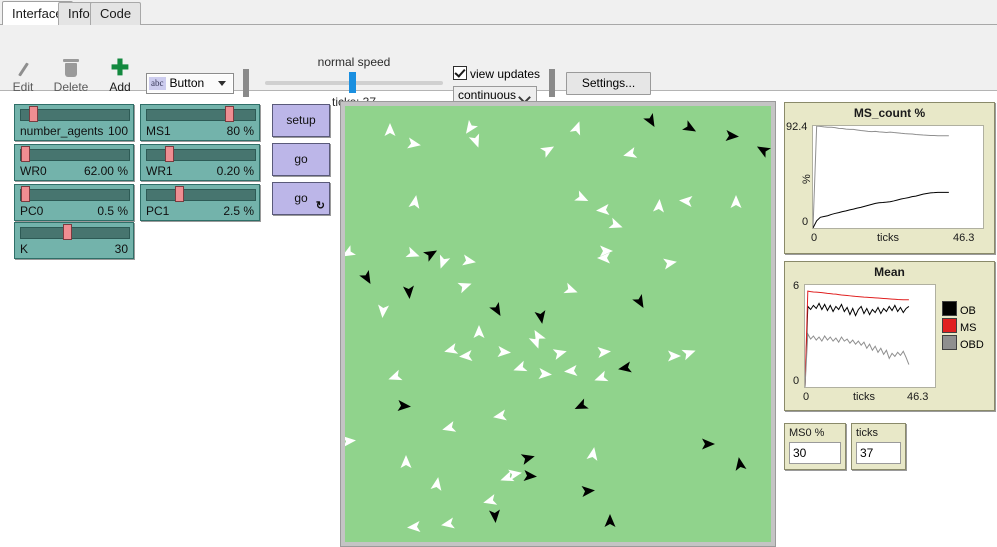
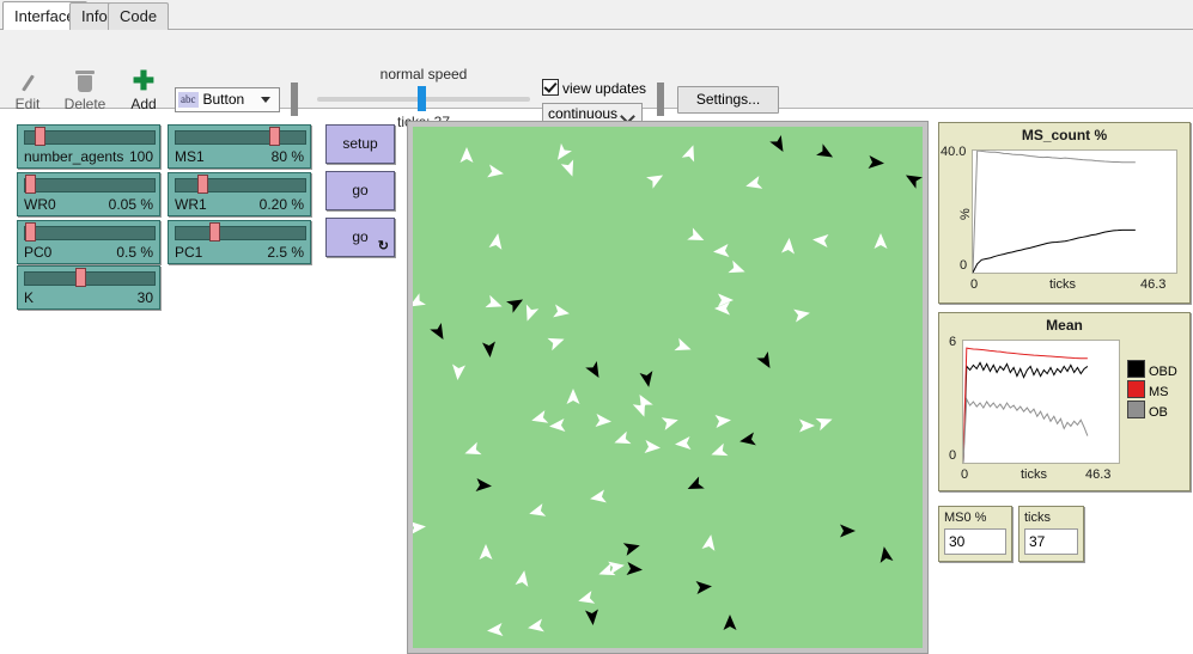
  Interfac
  Info
  Code
  Edit
  Delete
  ✚
  Add
  abc Button
  normal speed
  view updates
  continuous
  Settings...
  number_agents
  100
  MS1
  80 %
  WR0
- 62.00 %
+ 0.05 %
  WR1
  0.20 %
  PC0
  0.5 %
  PC1
  2.5 %
  K
  30
  setup
  go
  go
  ↻
  MS_count %
- 92.4
+ 40.0
  0
  0
  ticks
  46.3
  Mean
  6
  0
  0
  ticks
  46.3
- OB
+ OBD
  MS
- OBD
+ OB
  MS0 %
  30
  ticks
  37
